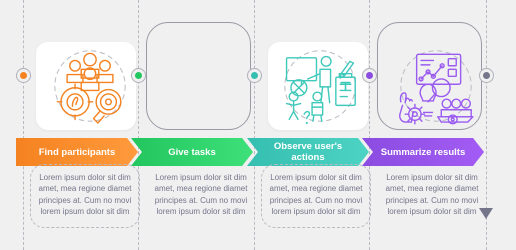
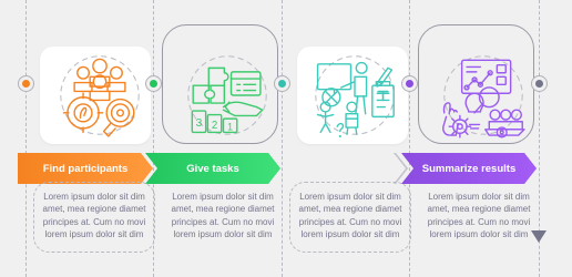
+ 3
+ 2
+ 1
  Find participants
  Give tasks
- Observe user's actions
  Summarize results
  Lorem ipsum dolor sit dim amet, mea regione diamet principes at. Cum no movi lorem ipsum dolor sit dim
  Lorem ipsum dolor sit dim amet, mea regione diamet principes at. Cum no movi lorem ipsum dolor sit dim
  Lorem ipsum dolor sit dim amet, mea regione diamet principes at. Cum no movi lorem ipsum dolor sit dim
  Lorem ipsum dolor sit dim amet, mea regione diamet principes at. Cum no movi lorem ipsum dolor sit dim
